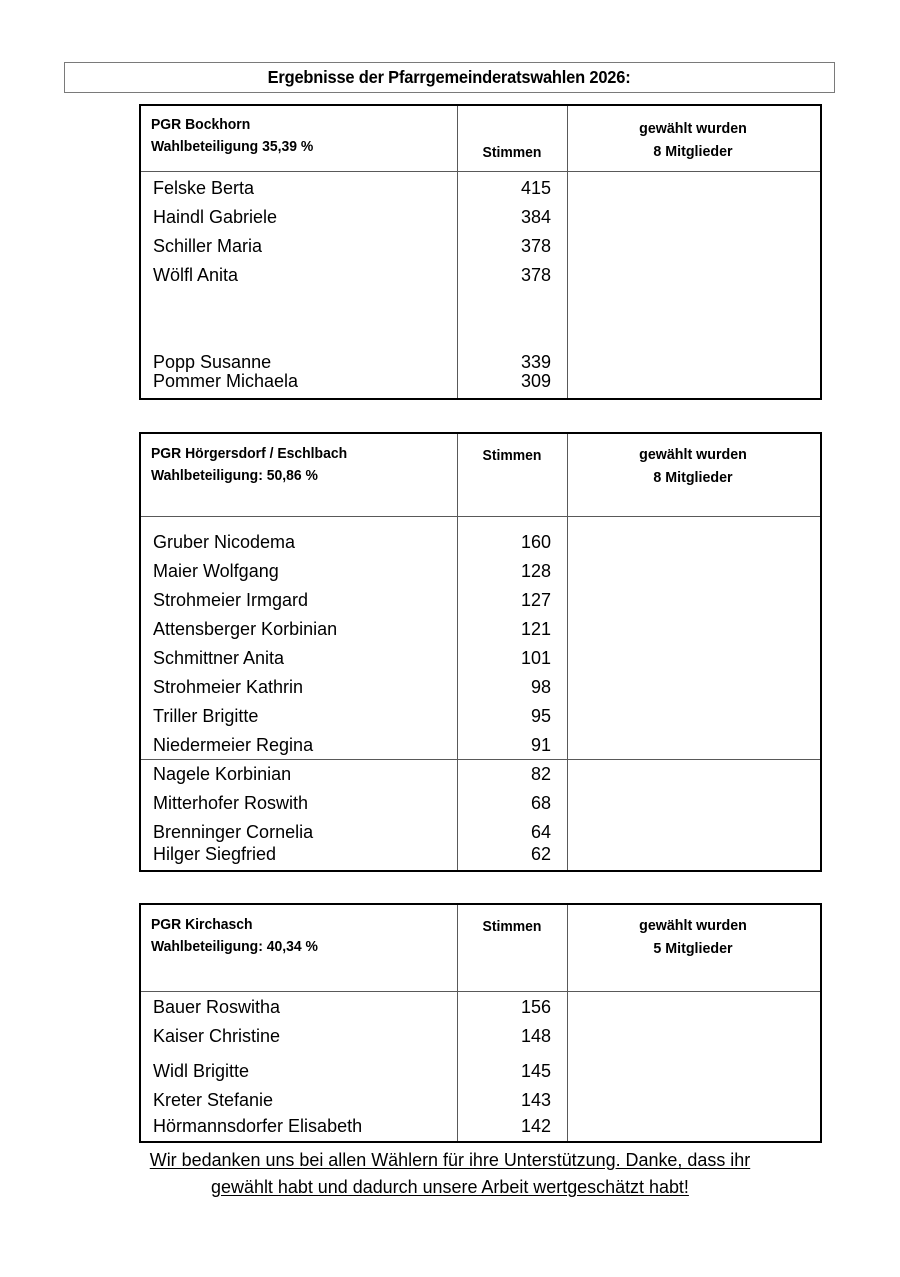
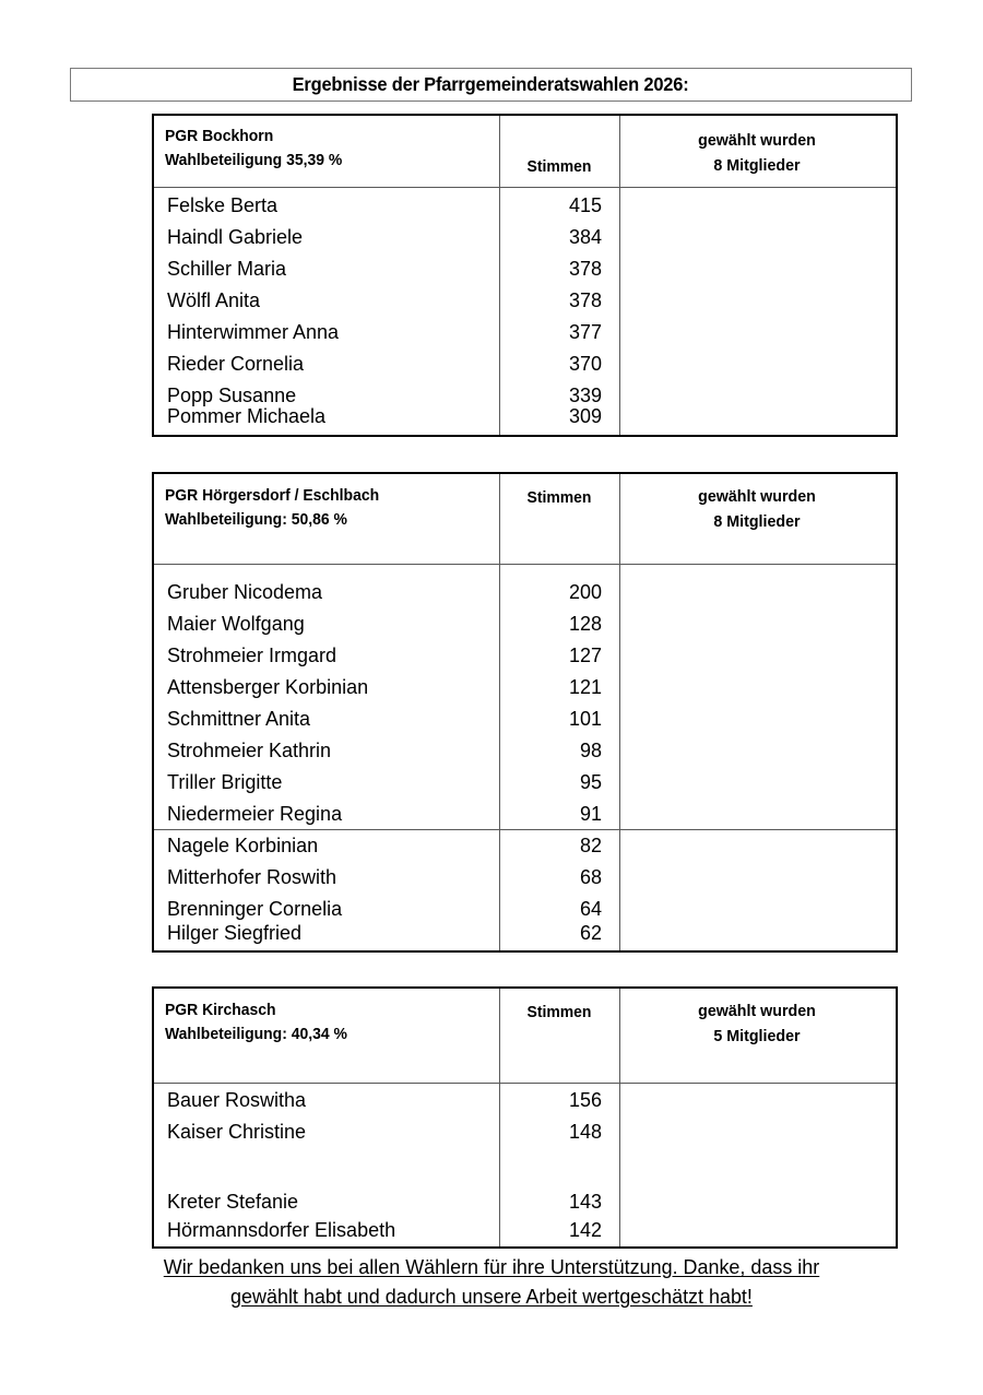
  Ergebnisse der Pfarrgemeinderatswahlen 2026:
  PGR Bockhorn
  Wahlbeteiligung 35,39 %
  Stimmen
  gewählt wurden
  8 Mitglieder
  Felske Berta
  415
  Haindl Gabriele
  384
  Schiller Maria
  378
  Wölfl Anita
  378
+ Hinterwimmer Anna
+ 377
+ Rieder Cornelia
+ 370
  Popp Susanne
  339
  Pommer Michaela
  309
  PGR Hörgersdorf / Eschlbach
  Wahlbeteiligung: 50,86 %
  Stimmen
  gewählt wurden
  8 Mitglieder
  Gruber Nicodema
- 160
+ 200
  Maier Wolfgang
  128
  Strohmeier Irmgard
  127
  Attensberger Korbinian
  121
  Schmittner Anita
  101
  Strohmeier Kathrin
  98
  Triller Brigitte
  95
  Niedermeier Regina
  91
  Nagele Korbinian
  82
  Mitterhofer Roswith
  68
  Brenninger Cornelia
  64
  Hilger Siegfried
  62
  PGR Kirchasch
  Wahlbeteiligung: 40,34 %
  Stimmen
  gewählt wurden
  5 Mitglieder
  Bauer Roswitha
  156
  Kaiser Christine
  148
- Widl Brigitte
- 145
  Kreter Stefanie
  143
  Hörmannsdorfer Elisabeth
  142
  Wir bedanken uns bei allen Wählern für ihre Unterstützung. Danke, dass ihr
  gewählt habt und dadurch unsere Arbeit wertgeschätzt habt!
